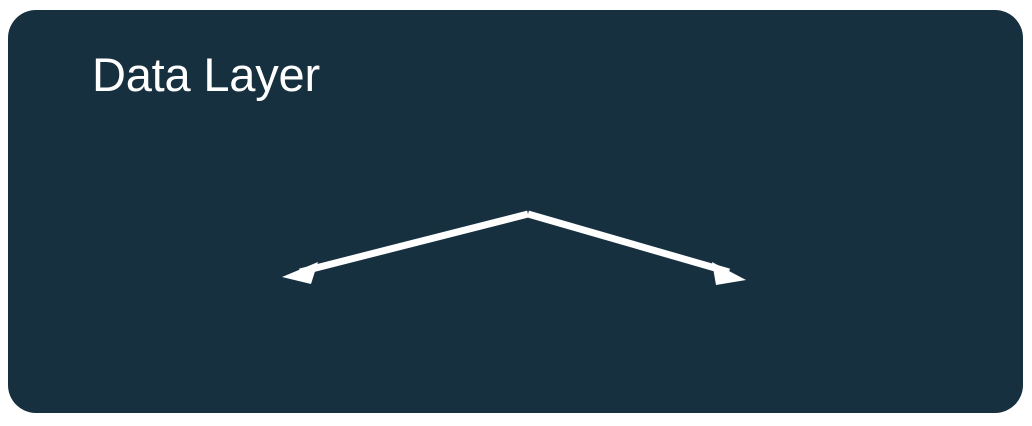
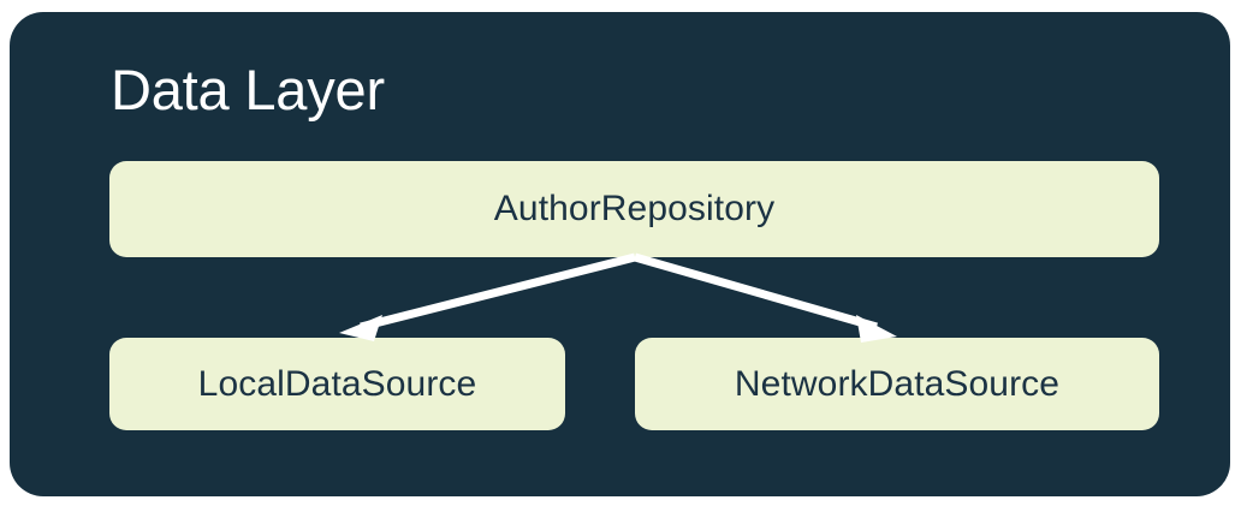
  Data Layer
+ AuthorRepository
+ LocalDataSource
+ NetworkDataSource
